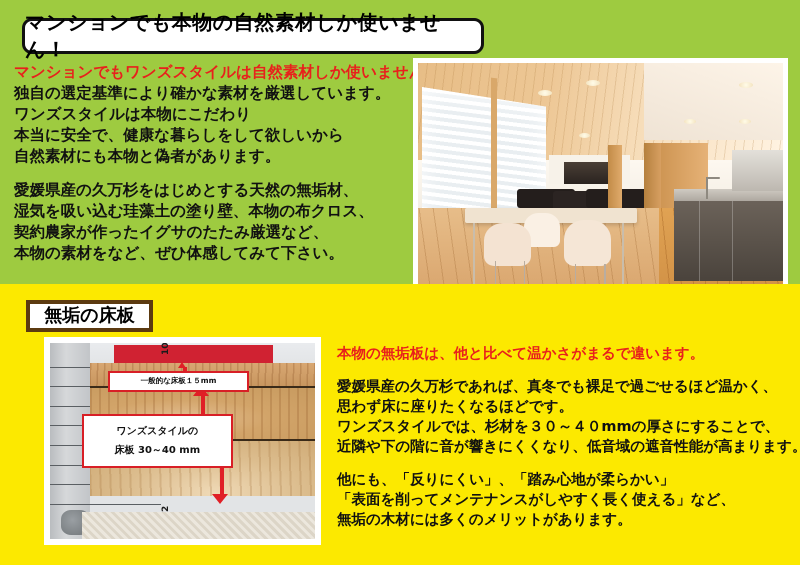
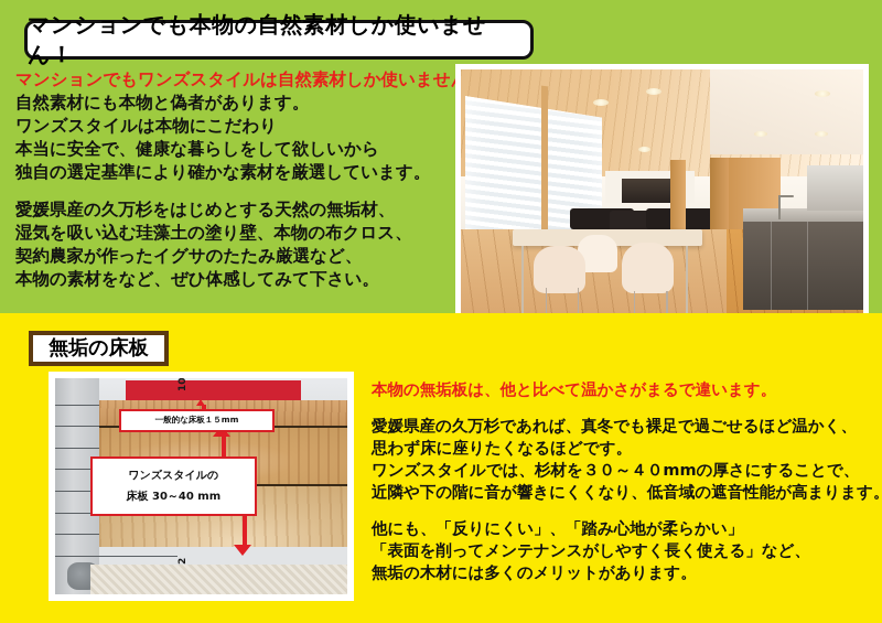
  マンションでも本物の自然素材しか使いません！
  マンションでもワンズスタイルは自然素材しか使いませ
- 独自の選定基準により確かな素材を厳選しています。
+ 自然素材にも本物と偽者があります。
  ワンズスタイルは本物にこだわり
  本当に安全で、健康な暮らしをして欲しいから
- 自然素材にも本物と偽者があります。
+ 独自の選定基準により確かな素材を厳選しています。
  愛媛県産の久万杉をはじめとする天然の無垢材、
  湿気を吸い込む珪藻土の塗り壁、本物の布クロス、
  契約農家が作ったイグサのたたみ厳選など、
  本物の素材をなど、ぜひ体感してみて下さい。
  無垢の床板
  一般的な床板１５mm
  ワンズスタイルの
  床板 30～40 mm
  本物の無垢板は、他と比べて温かさがまるで違います。
  愛媛県産の久万杉であれば、真冬でも裸足で過ごせるほど温かく、
  思わず床に座りたくなるほどです。
  ワンズスタイルでは、杉材を３０～４０mmの厚さにすることで、
  近隣や下の階に音が響きにくくなり、低音域の遮音性能が高まります。
  他にも、「反りにくい」、「踏み心地が柔らかい」
  「表面を削ってメンテナンスがしやすく長く使える」など、
  無垢の木材には多くのメリットがあります。
